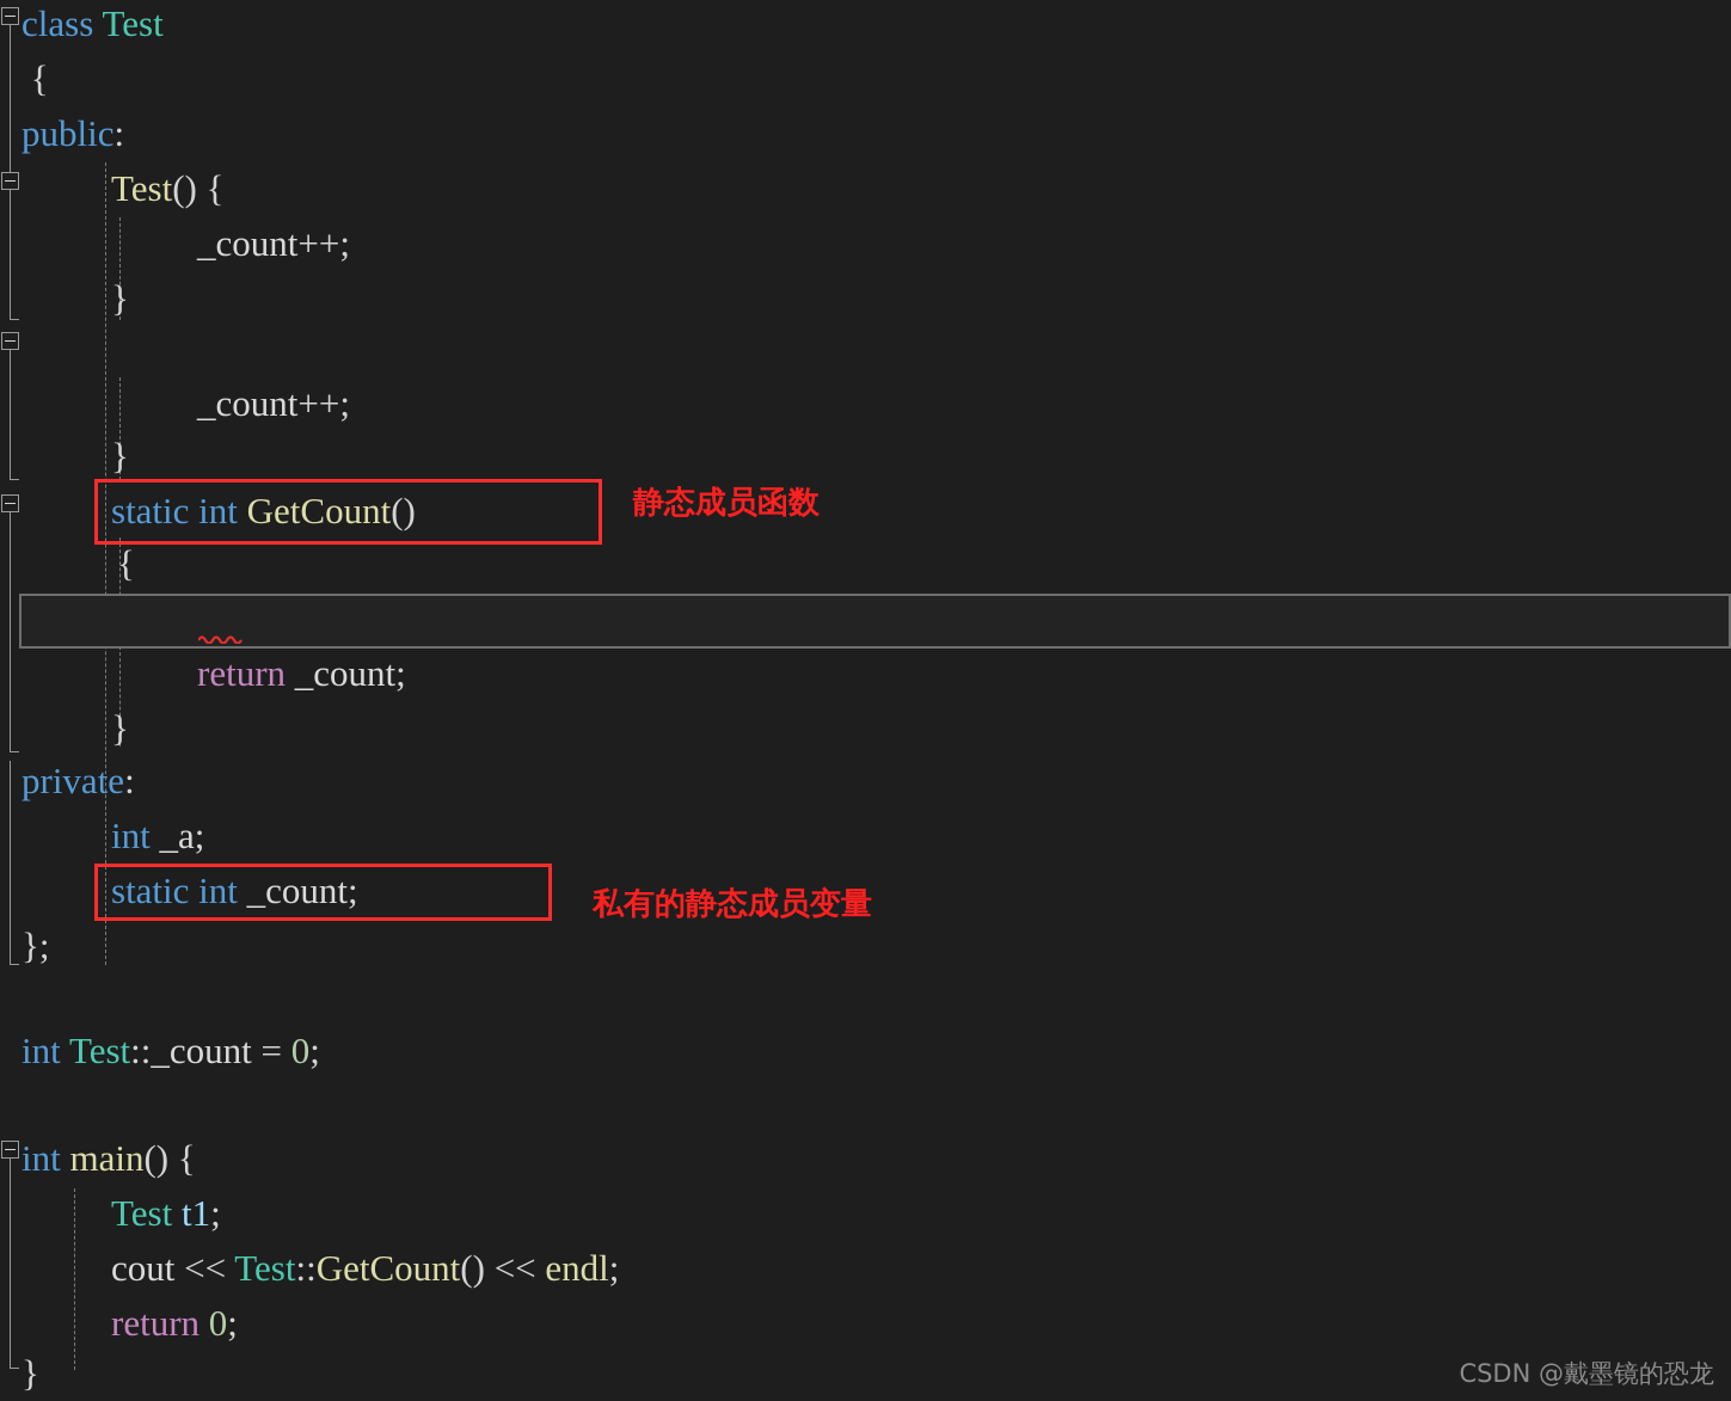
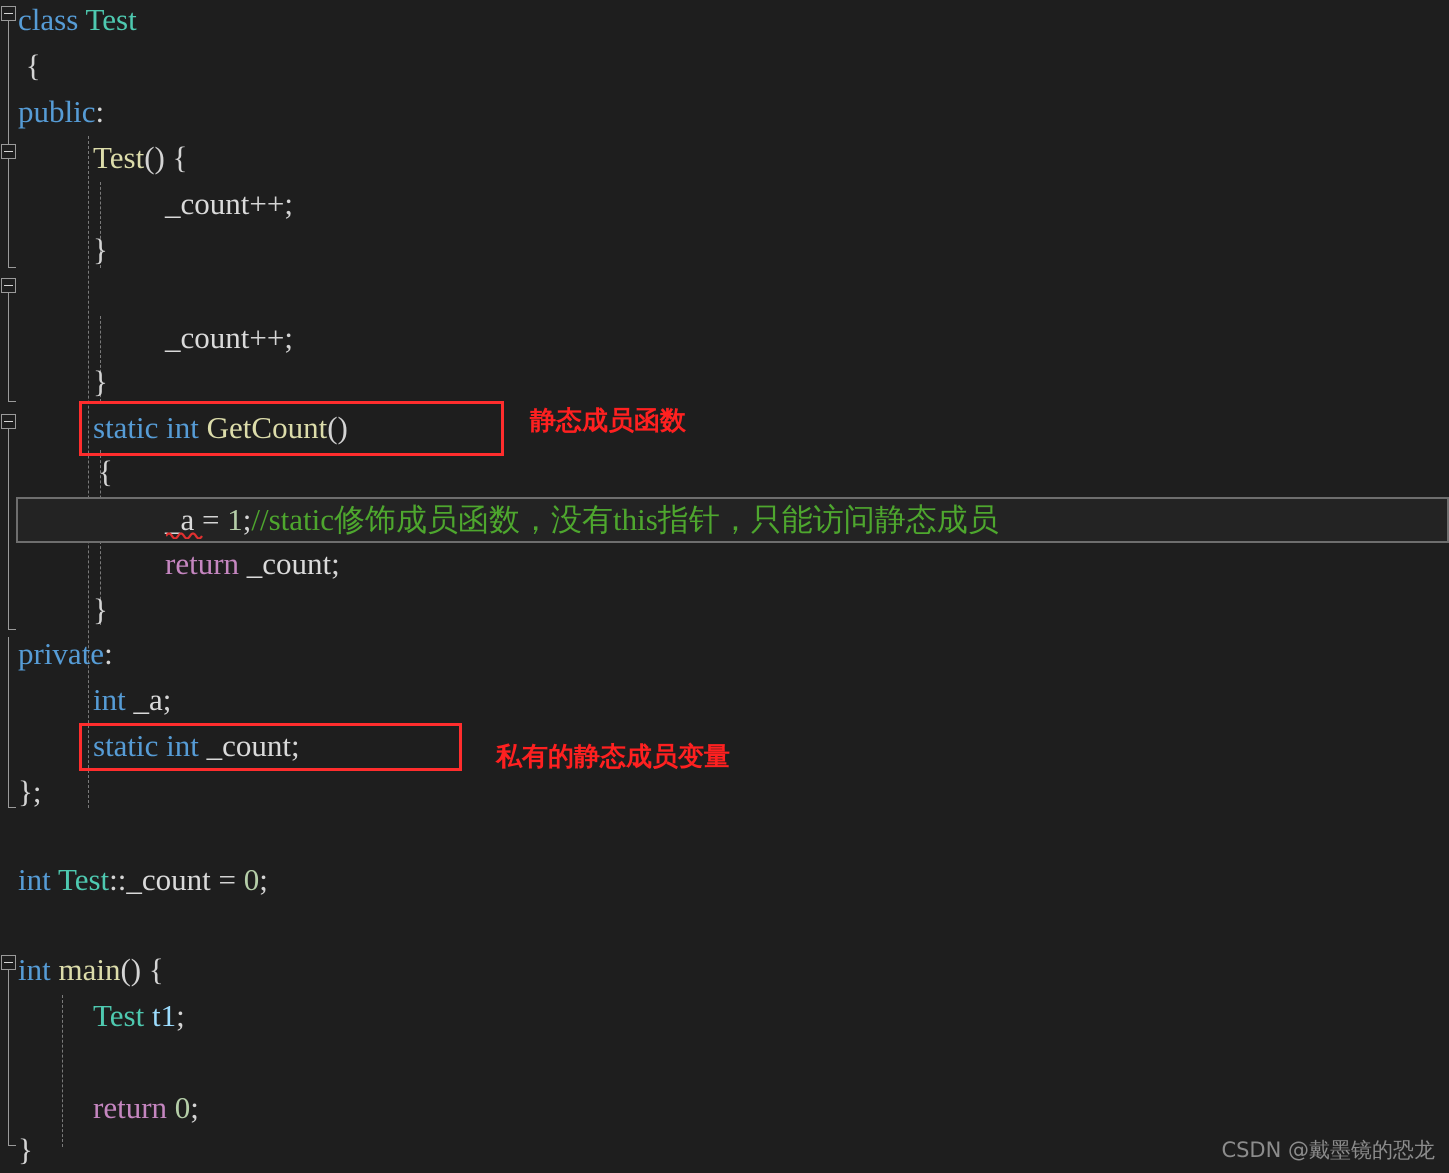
  class Test
  {
  public:
  Test() {
  _count++;
  }
  _count++;
  }
  static int GetCount()
  {
+ _a = 1;//static修饰成员函数，没有this指针，只能访问静态成员
  return _count;
  }
  private:
  int _a;
  static int _count;
  };
  int Test::_count = 0;
  int main() {
  Test t1;
- cout << Test::GetCount() << endl;
  return 0;
  }
  静态成员函数
  私有的静态成员变量
  CSDN @戴墨镜的恐龙
